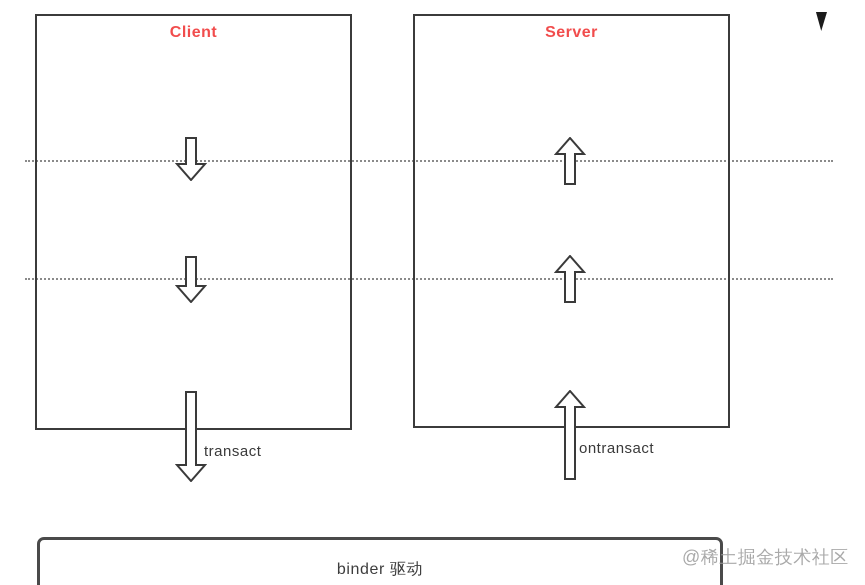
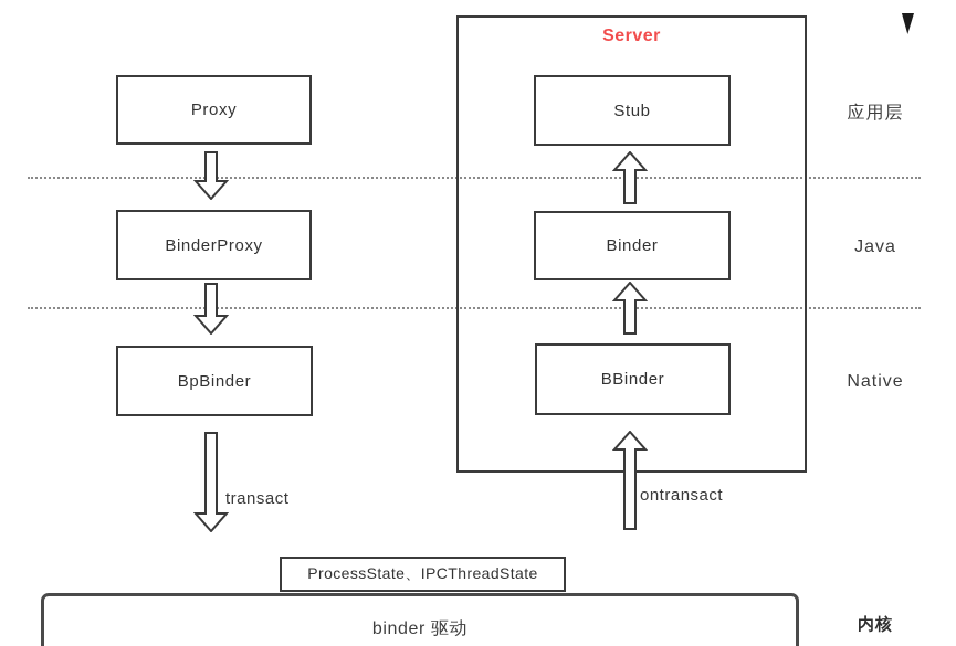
- Client
  Server
+ Proxy
+ BinderProxy
+ BpBinder
+ Stub
+ Binder
+ BBinder
  transact
  ontransact
+ 应用层
+ Java
+ Native
+ 内核
+ ProcessState、IPCThreadState
  binder 驱动
- @稀土掘金技术社区
